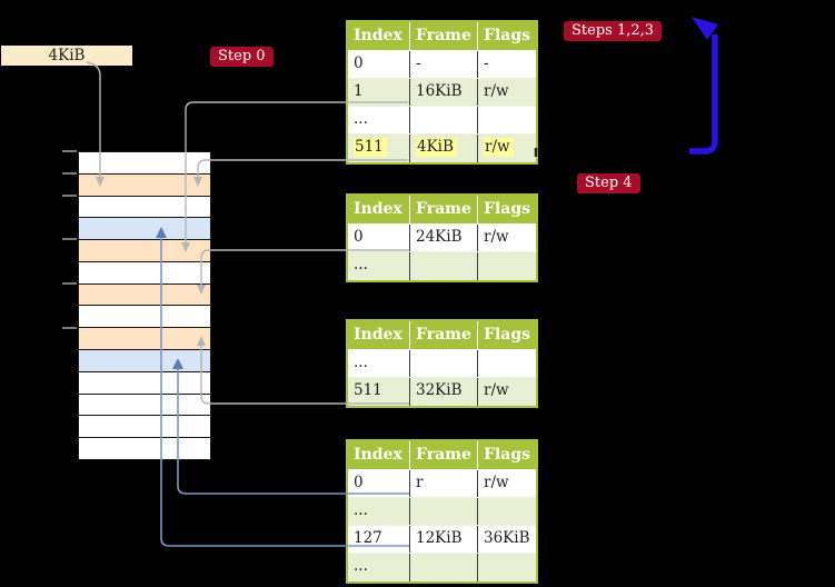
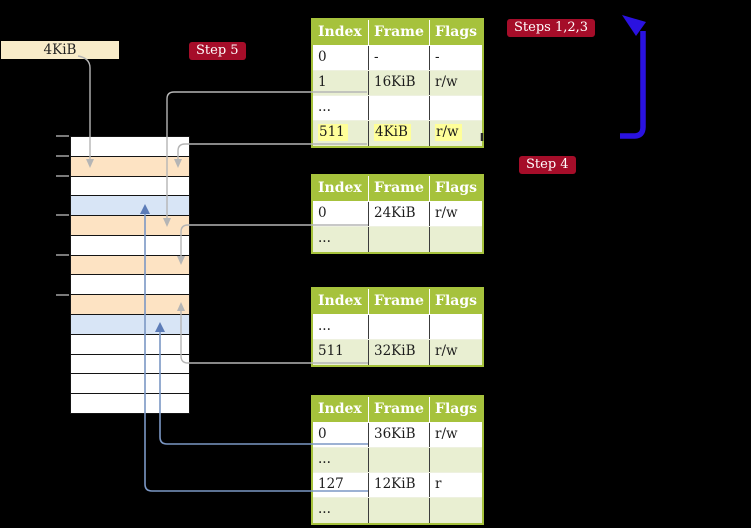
  Index
  Frame
  Flags
  0
  -
  -
  1
  16KiB
  r/w
  ...
  511
  4KiB
  r/w
  Index
  Frame
  Flags
  0
  24KiB
  r/w
  ...
  Index
  Frame
  Flags
  ...
  511
  32KiB
  r/w
  Index
  Frame
  Flags
  0
- r
+ 36KiB
  r/w
  ...
  127
  12KiB
- 36KiB
+ r
  ...
  4KiB
- Step 0
+ Step 5
  Steps 1,2,3
  Step 4
